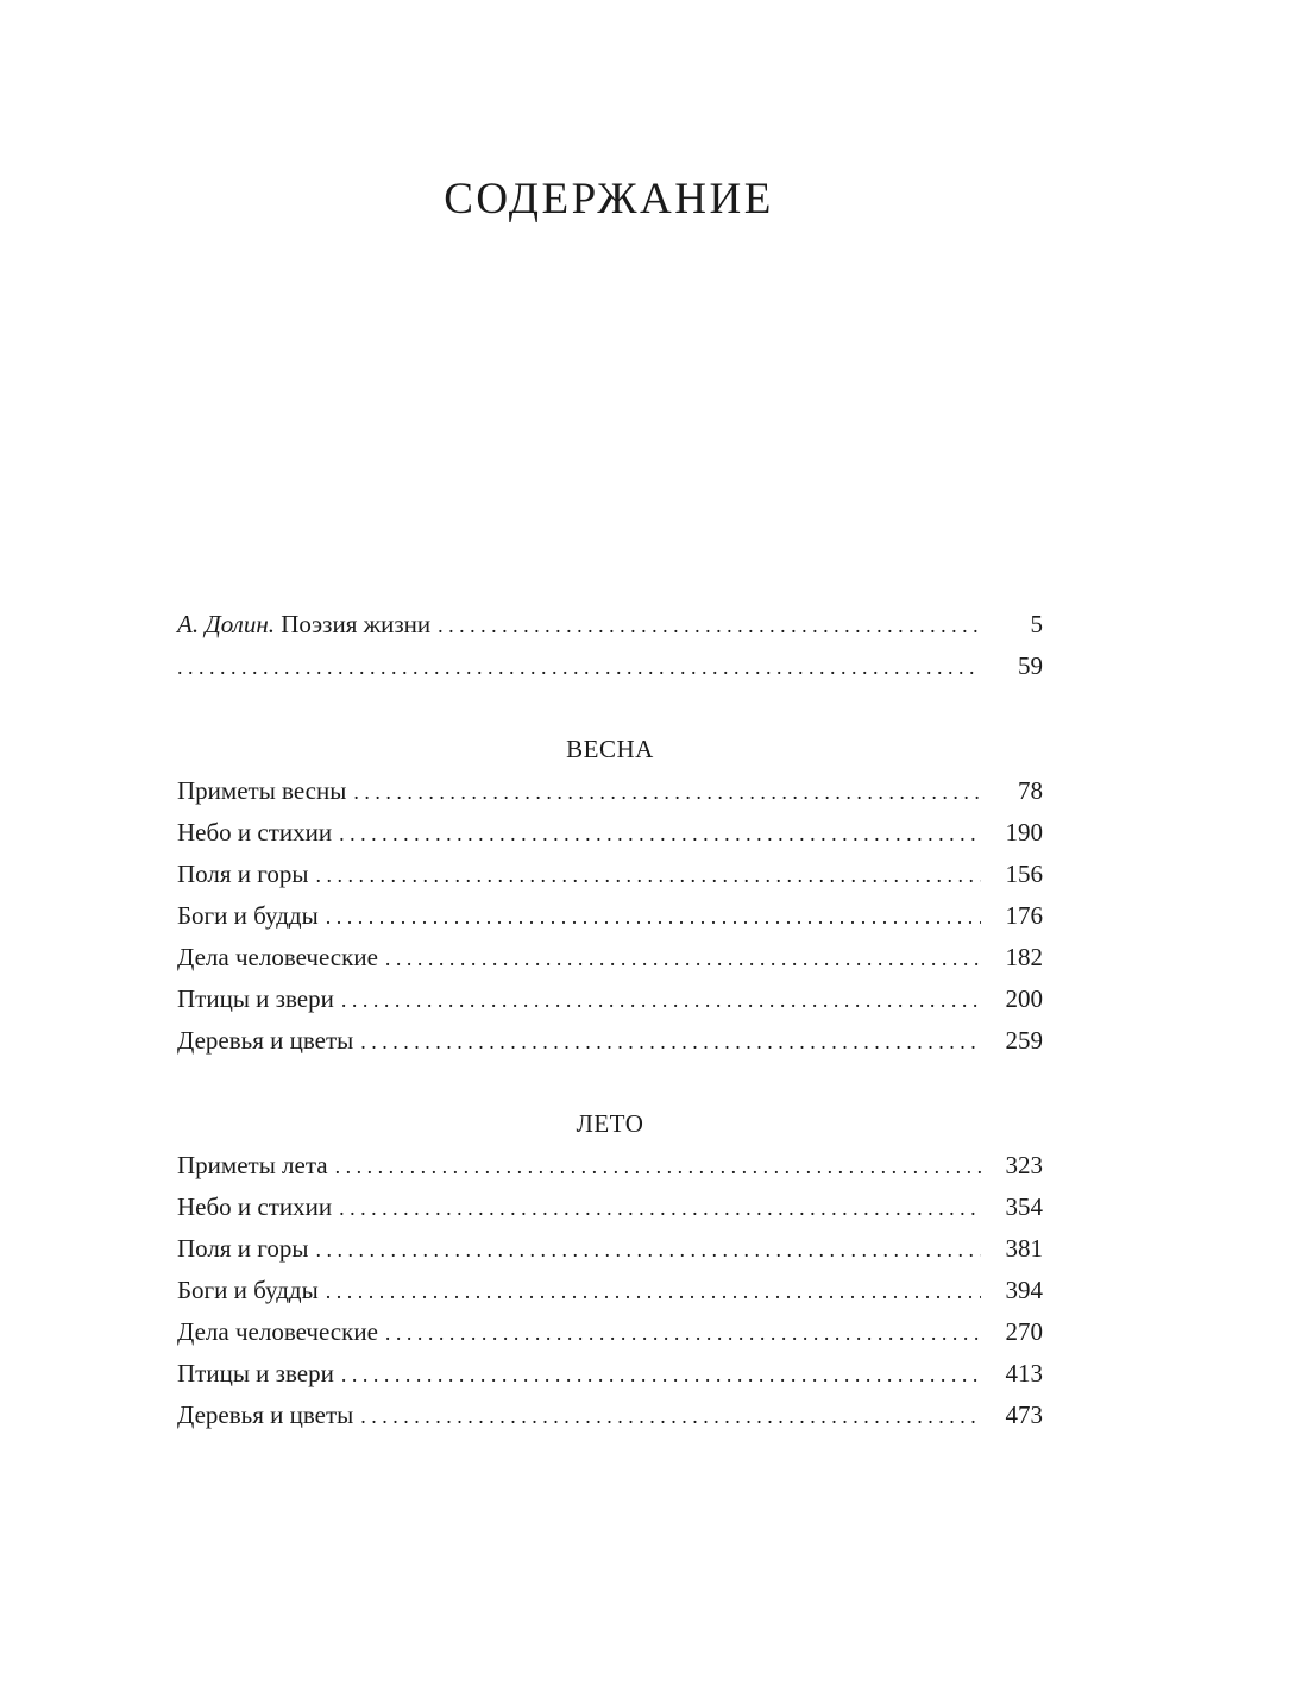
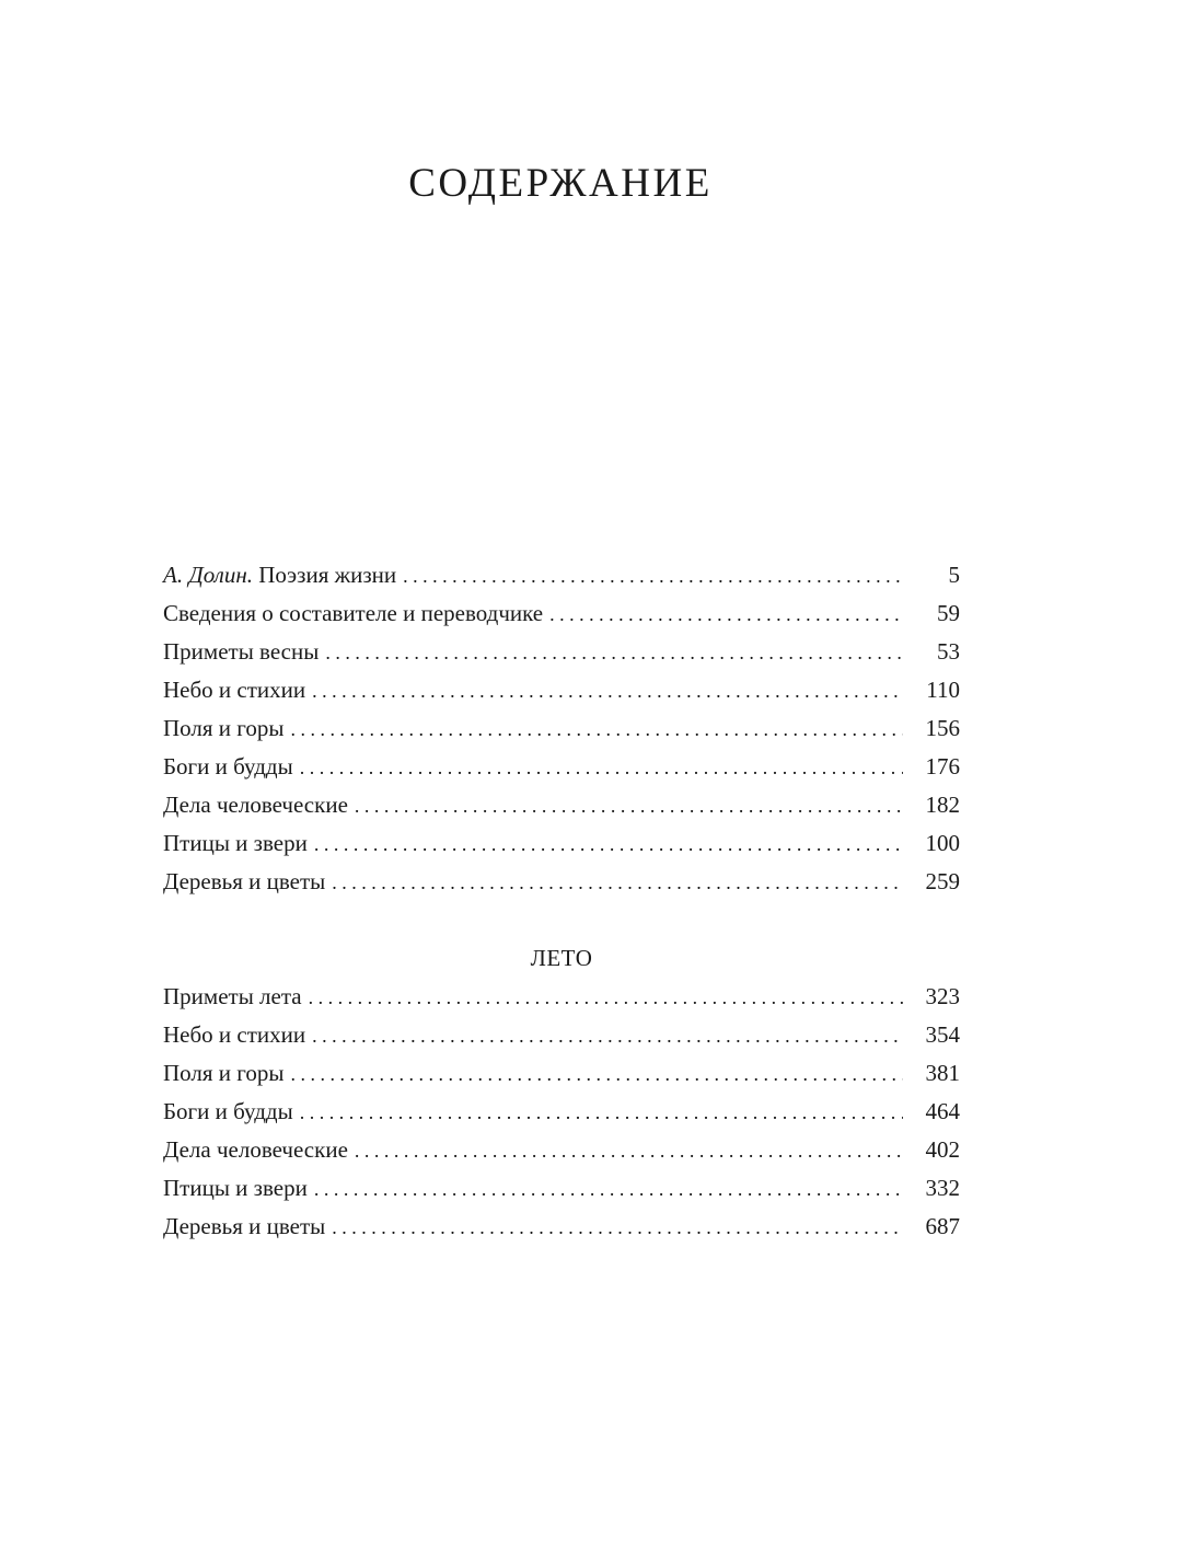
  СОДЕРЖАНИЕ
  А. Долин. Поэзия жизни
  5
+ Сведения о составителе и переводчике
  59
- ВЕСНА
  Приметы весны
- 78
+ 53
  Небо и стихии
- 190
+ 110
  Поля и горы
  156
  Боги и будды
  176
  Дела человеческие
  182
  Птицы и звери
- 200
+ 100
  Деревья и цветы
  259
  ЛЕТО
  Приметы лета
  323
  Небо и стихии
  354
  Поля и горы
  381
  Боги и будды
- 394
+ 464
  Дела человеческие
- 270
+ 402
  Птицы и звери
- 413
+ 332
  Деревья и цветы
- 473
+ 687
